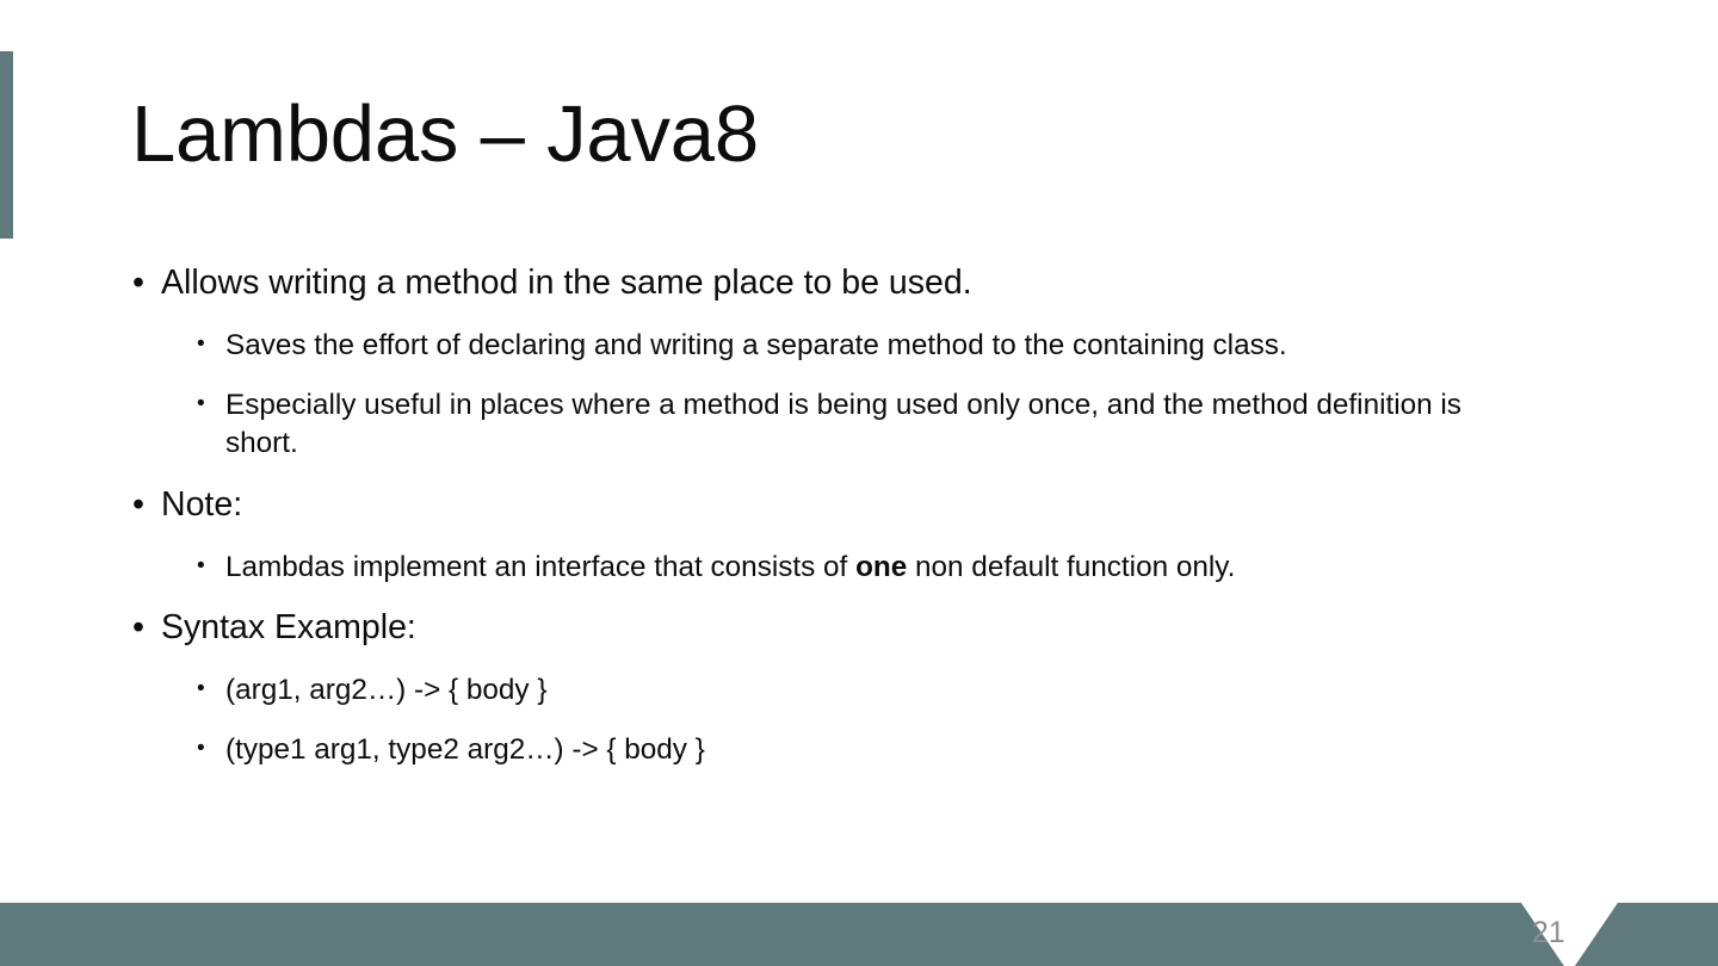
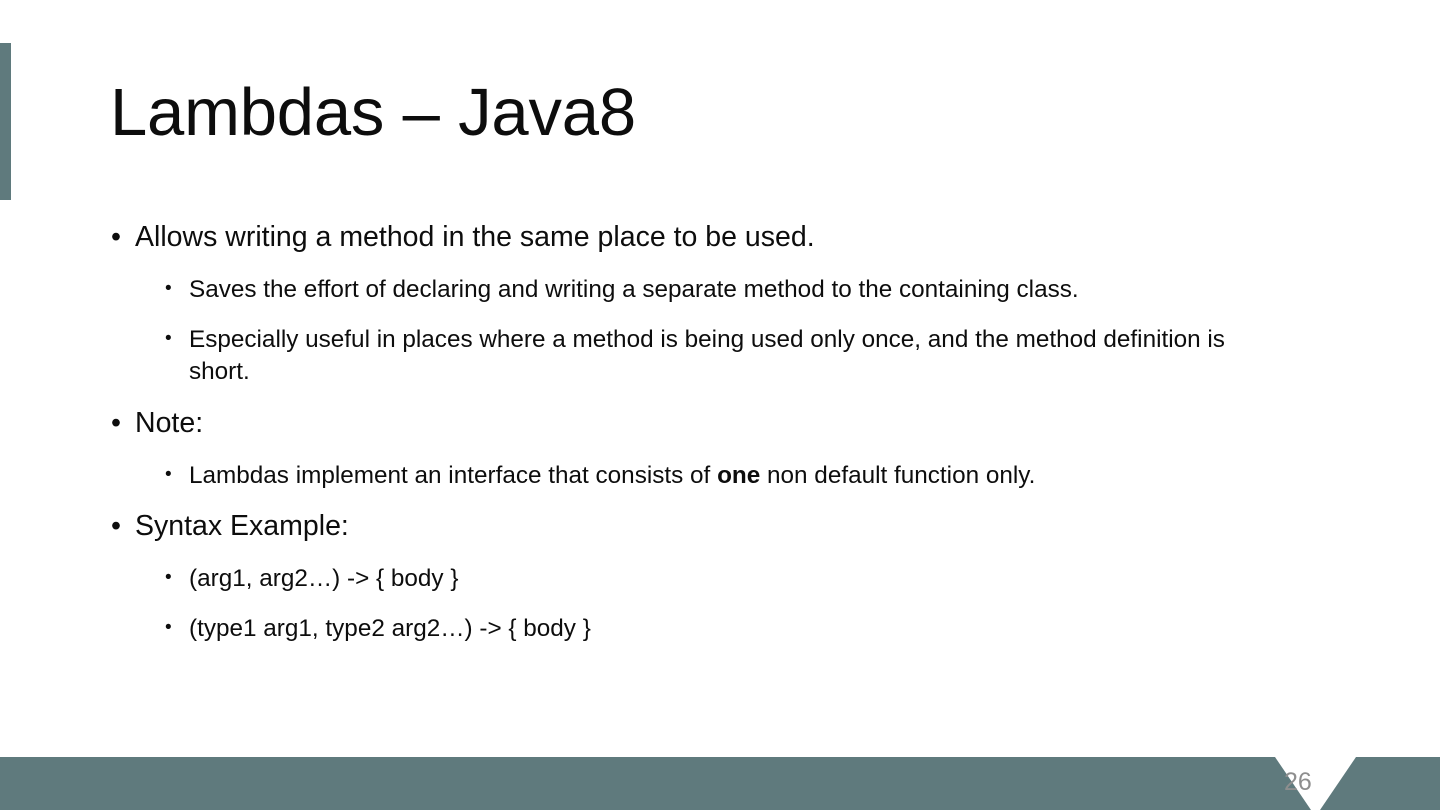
  Lambdas – Java8
  •
  Allows writing a method in the same place to be used.
  •
  Saves the effort of declaring and writing a separate method to the containing class.
  •
  Especially useful in places where a method is being used only once, and the method definition is short.
  •
  Note:
  •
  Lambdas implement an interface that consists of one non default function only.
  •
  Syntax Example:
  •
  (arg1, arg2…) -> { body }
  •
  (type1 arg1, type2 arg2…) -> { body }
- 21
+ 26
